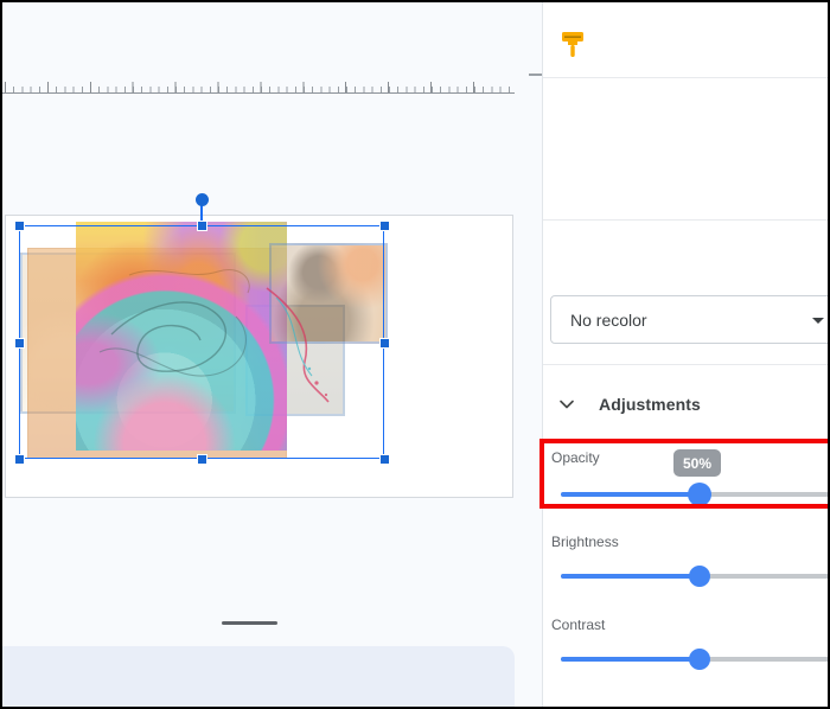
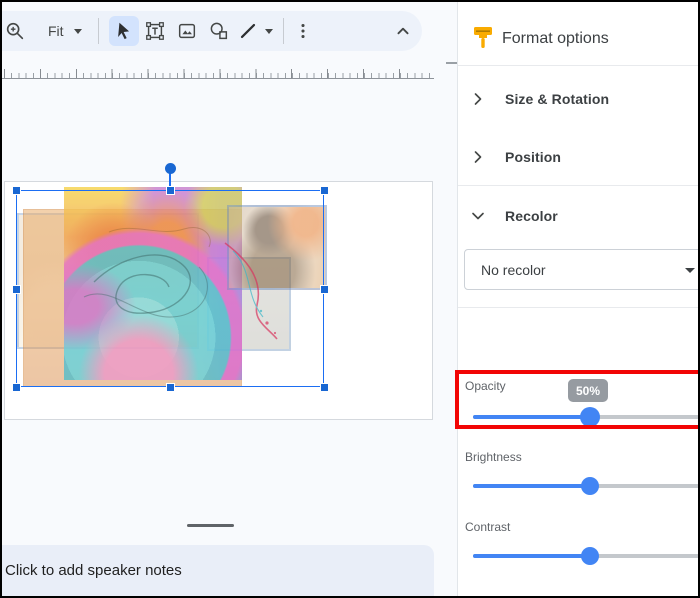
+ Fit
+ Click to add speaker notes
+ Format options
+ Size & Rotation
+ Position
+ Recolor
  No recolor
- Adjustments
  Opacity
  50%
  Brightness
  Contrast
